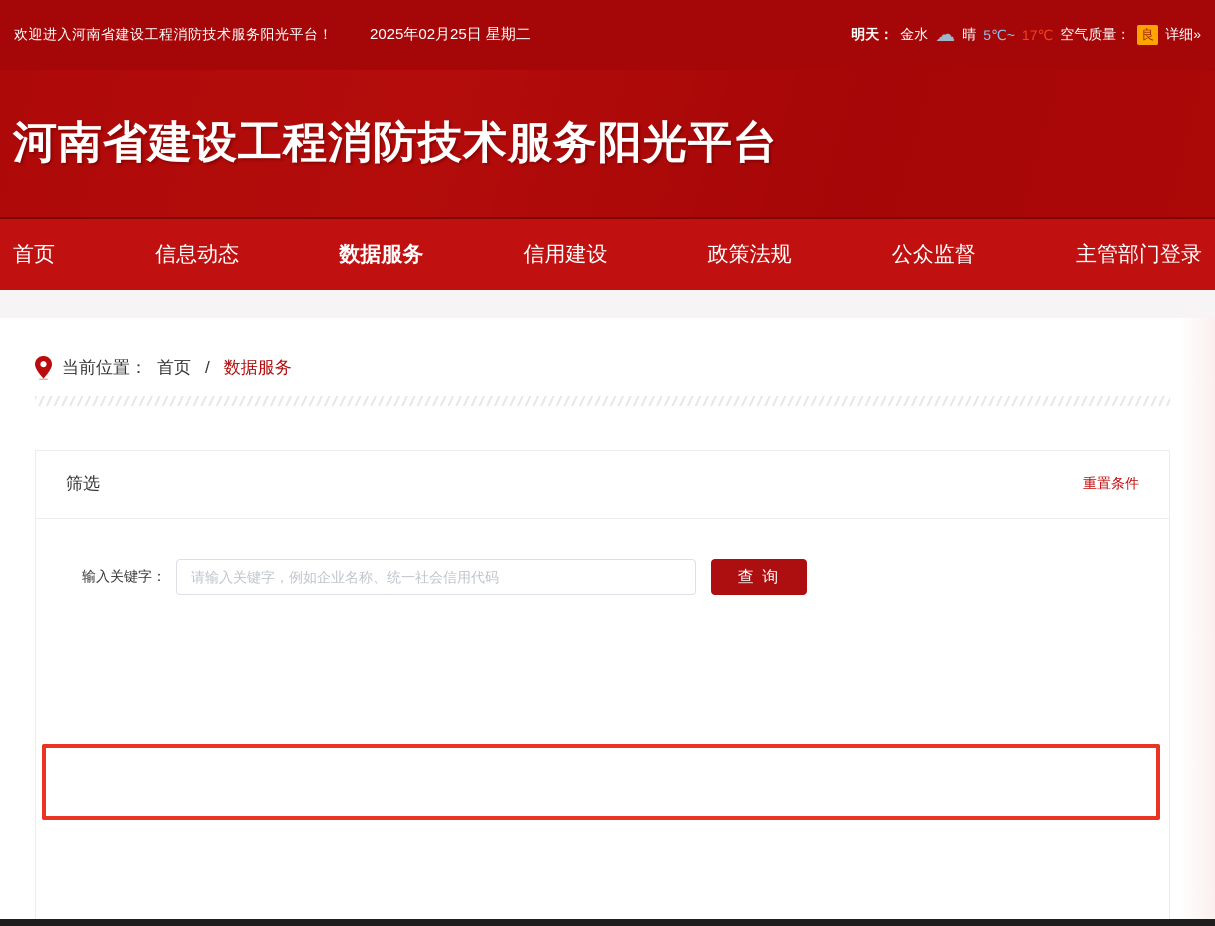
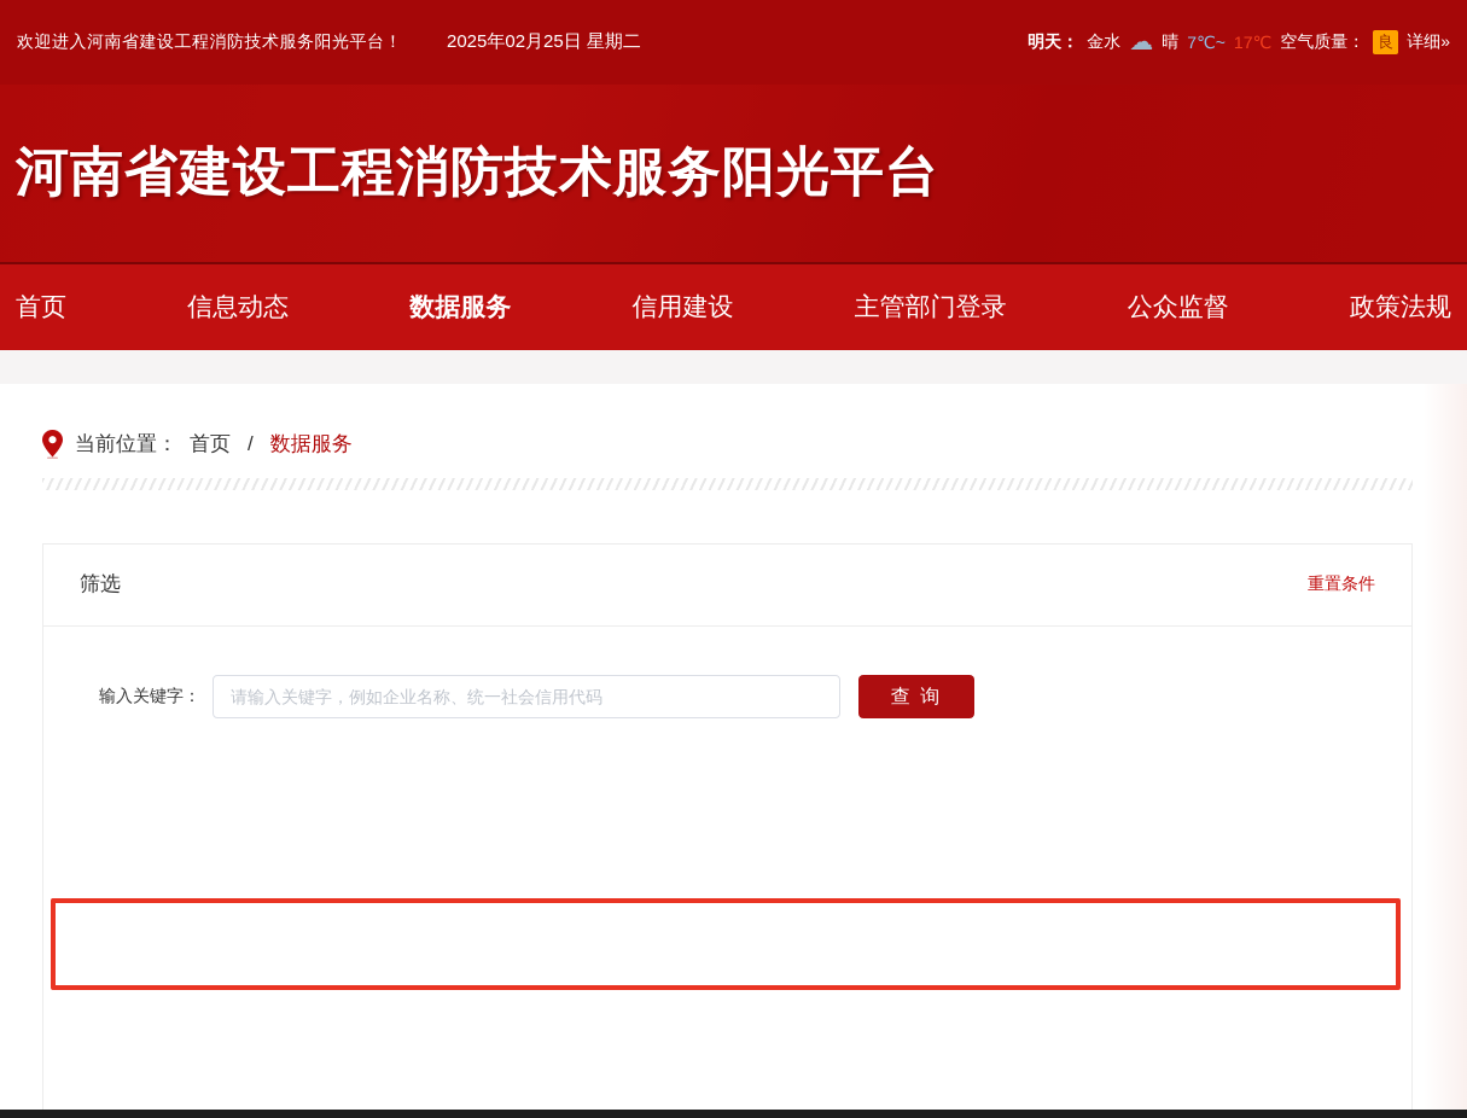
  欢迎进入河南省建设工程消防技术服务阳光平台！
  2025年02月25日 星期二
  明天：
  金水
  ☁
  晴
- 5℃~
+ 7℃~
  17℃
  空气质量：
  良
  详细»
  河南省建设工程消防技术服务阳光平台
  首页
  信息动态
  数据服务
  信用建设
- 政策法规
+ 主管部门登录
  公众监督
- 主管部门登录
+ 政策法规
  当前位置：
  首页
  /
  数据服务
  筛选
  重置条件
  输入关键字：
  请输入关键字，例如企业名称、统一社会信用代码
  查 询
